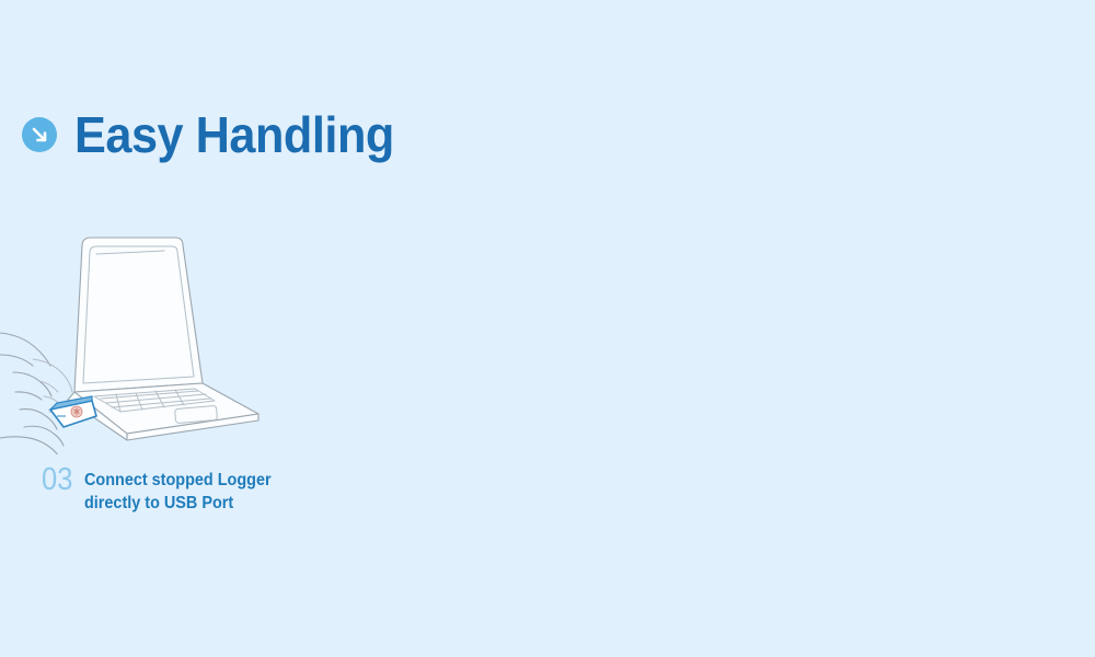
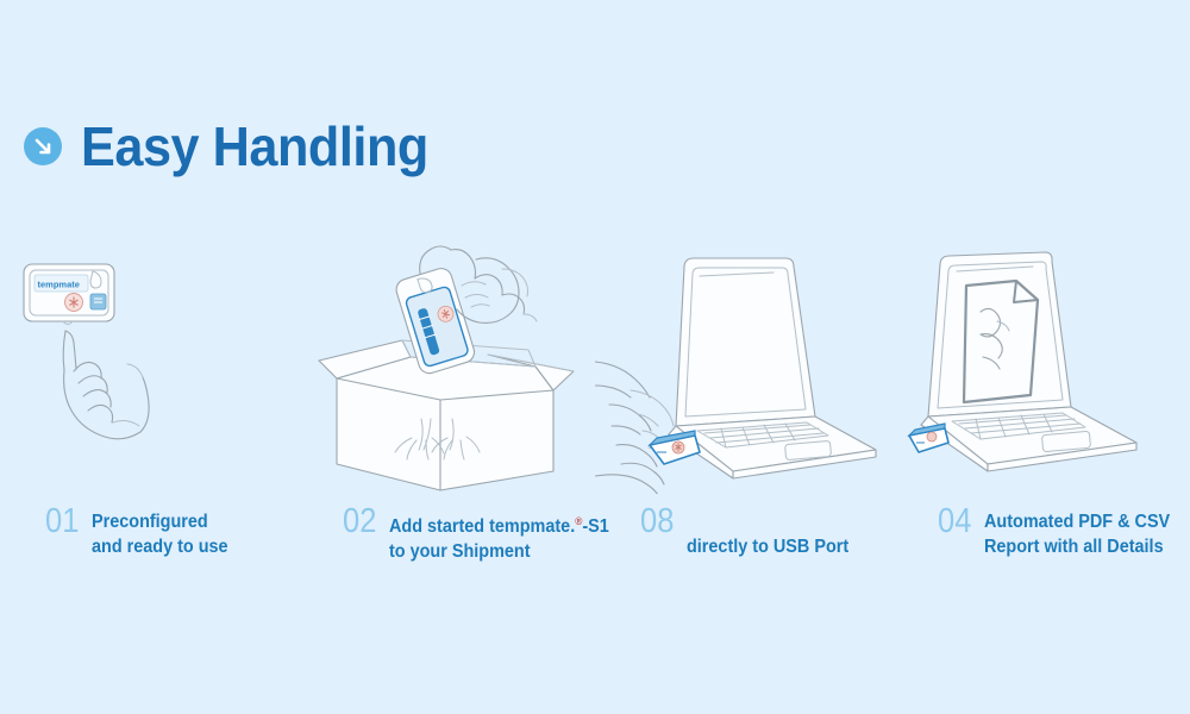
  Easy Handling
+ tempmate
+ 01
+ Preconfigured
+ and ready to use
+ 02
+ Add started tempmate.®-S1
+ to your Shipment
- 03
+ 08
- Connect stopped Logger
  directly to USB Port
+ 04
+ Automated PDF & CSV
+ Report with all Details
